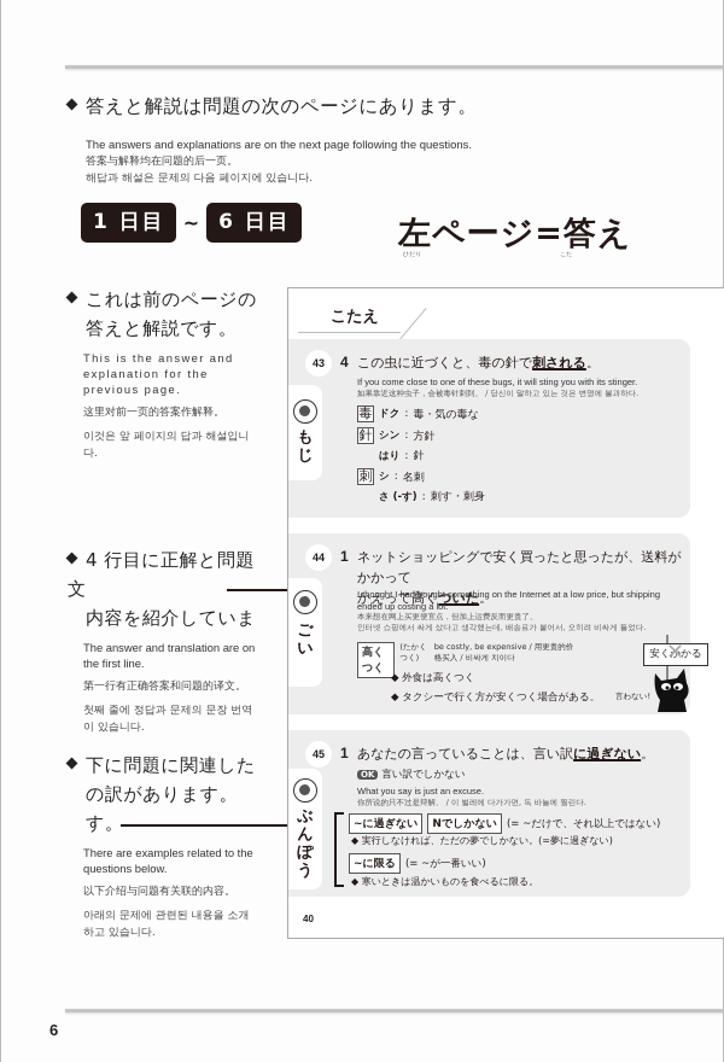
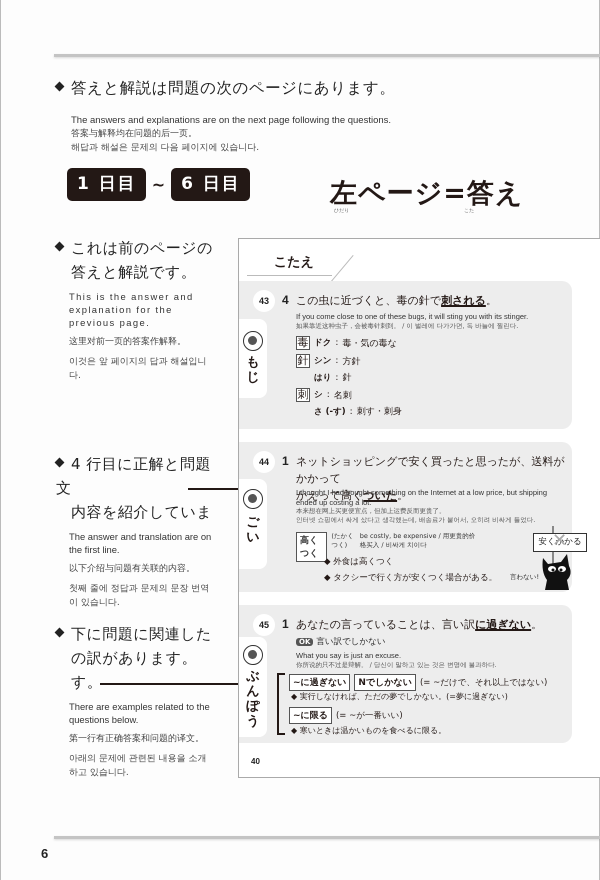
  6
  答えと解説は問題の次のページにあります。
  The answers and explanations are on the next page following the questions.
  答案与解释均在问题的后一页。
  해답과 해설은 문제의 다음 페이지에 있습니다.
  1 日目
  ~
  6 日目
  左ページ=答え
  これは前のページの
  答えと解説です。
  This is the answer and explanation for the previous page.
  这里对前一页的答案作解释。
  이것은 앞 페이지의 답과 해설입니다.
  4 行目に正解と問題文
  内容を紹介していま
  The answer and translation are on the first line.
- 第一行有正确答案和问题的译文。
+ 以下介绍与问题有关联的内容。
  첫째 줄에 정답과 문제의 문장 번역이 있습니다.
  下に問題に関連した
  の訳があります。
  す。
  There are examples related to the questions below.
- 以下介绍与问题有关联的内容。
+ 第一行有正确答案和问题的译文。
  아래의 문제에 관련된 내용을 소개하고 있습니다.
  こたえ
  43
  4
  この虫に近づくと、毒の針で刺される。
  If you come close to one of these bugs, it will sting you with its stinger.
- 如果靠近这种虫子，会被毒针刺到。 / 당신이 말하고 있는 것은 변명에 불과하다.
+ 如果靠近这种虫子，会被毒针刺到。 / 이 벌레에 다가가면, 독 바늘에 찔린다.
  毒
  ドク
  :
  毒・気の毒な
  針
  シン
  :
  方針
  はり
  :
  針
  刺
  シ
  :
  名刺
  さ (-す)
  :
  刺す・刺身
  もじ
  44
  1
  ネットショッピングで安く買ったと思ったが、送料がかかって
  かえって高くついた。
  I thought I had bought something on the Internet at a low price, but shipping ended up costing a lot.
  本来想在网上买更便宜点，但加上运费反而更贵了。
  인터넷 쇼핑에서 싸게 샀다고 생각했는데, 배송료가 붙어서, 오히려 비싸게 들었다.
  高くつく
  (たかくつく)
  be costly, be expensive / 用更贵的价格买入 / 비싸게 치이다
  ◆ 外食は高くつく
  ◆ タクシーで行く方が安くつく場合がある。
  安くかかる
  ✕
  言わない!
  ごい
  45
  1
  あなたの言っていることは、言い訳に過ぎない。
  OK 言い訳でしかない
  What you say is just an excuse.
- 你所说的只不过是辩解。 / 이 벌레에 다가가면, 독 바늘에 찔린다.
+ 你所说的只不过是辩解。 / 당신이 말하고 있는 것은 변명에 불과하다.
  ~に過ぎない
  Nでしかない
  (= ~だけで、それ以上ではない)
  ◆ 実行しなければ、ただの夢でしかない。(=夢に過ぎない)
  ~に限る
  (= ~が一番いい)
  ◆ 寒いときは温かいものを食べるに限る。
  ぶんぽう
  40
